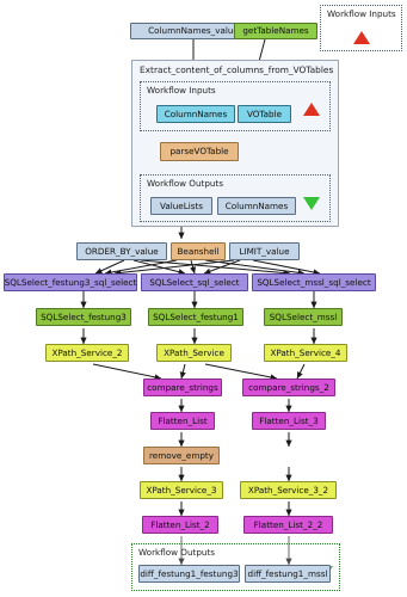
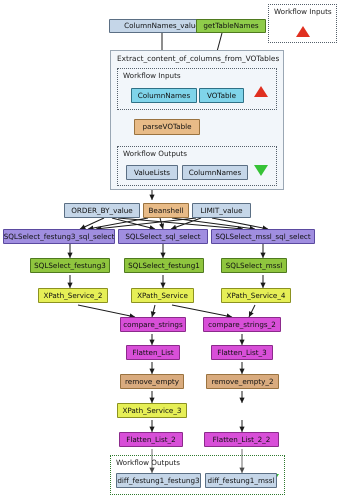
  Workflow Inputs
  ColumnNames_valu
  getTableNames
  Extract_content_of_columns_from_VOTables
  Workflow Inputs
  ColumnNames
  VOTable
  parseVOTable
  Workflow Outputs
  ValueLists
  ColumnNames
  ORDER_BY_value
  Beanshell
  LIMIT_value
  SQLSelect_festung3_sql_select
  SQLSelect_sql_select
  SQLSelect_mssl_sql_select
  SQLSelect_festung3
  SQLSelect_festung1
  SQLSelect_mssl
  XPath_Service_2
  XPath_Service
  XPath_Service_4
  compare_strings
  compare_strings_2
  Flatten_List
  Flatten_List_3
  remove_empty
+ remove_empty_2
  XPath_Service_3
- XPath_Service_3_2
  Flatten_List_2
  Flatten_List_2_2
  Workflow Outputs
  diff_festung1_festung3
  diff_festung1_mssl
